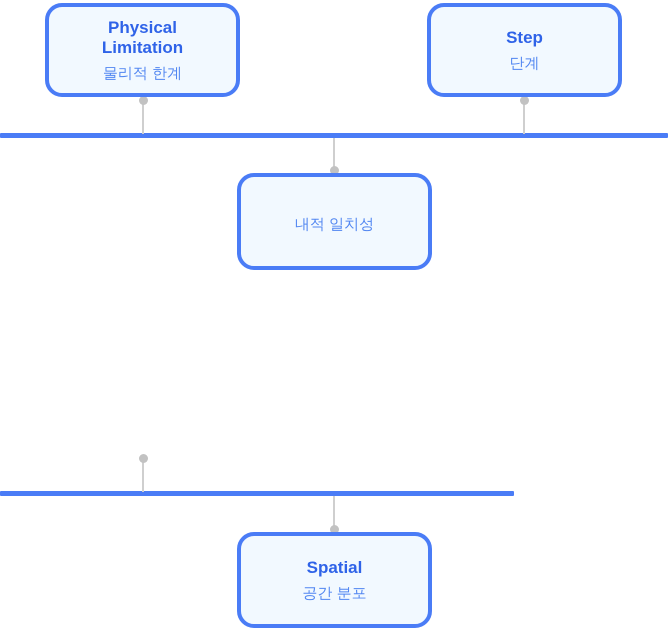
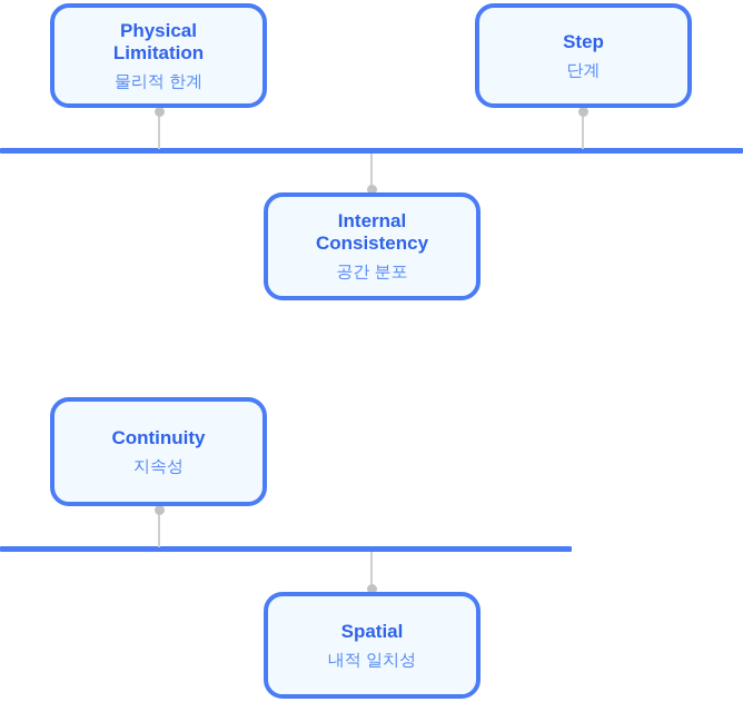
  Physical Limitation
  물리적 한계
  Step
  단계
+ Internal Consistency
- 내적 일치성
+ 공간 분포
+ Continuity
+ 지속성
  Spatial
- 공간 분포
+ 내적 일치성
